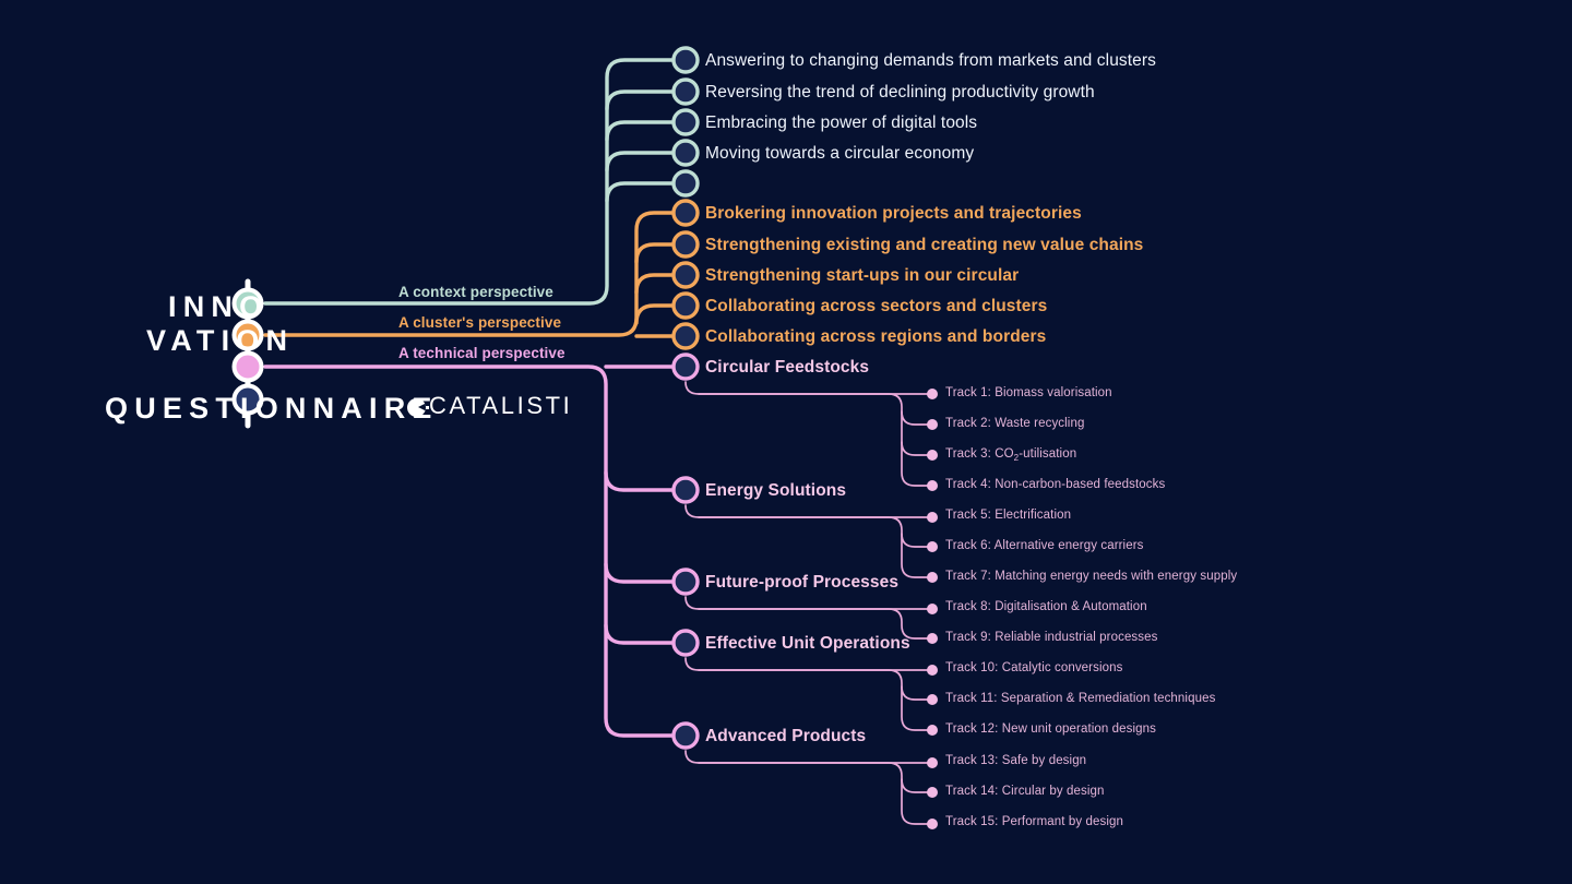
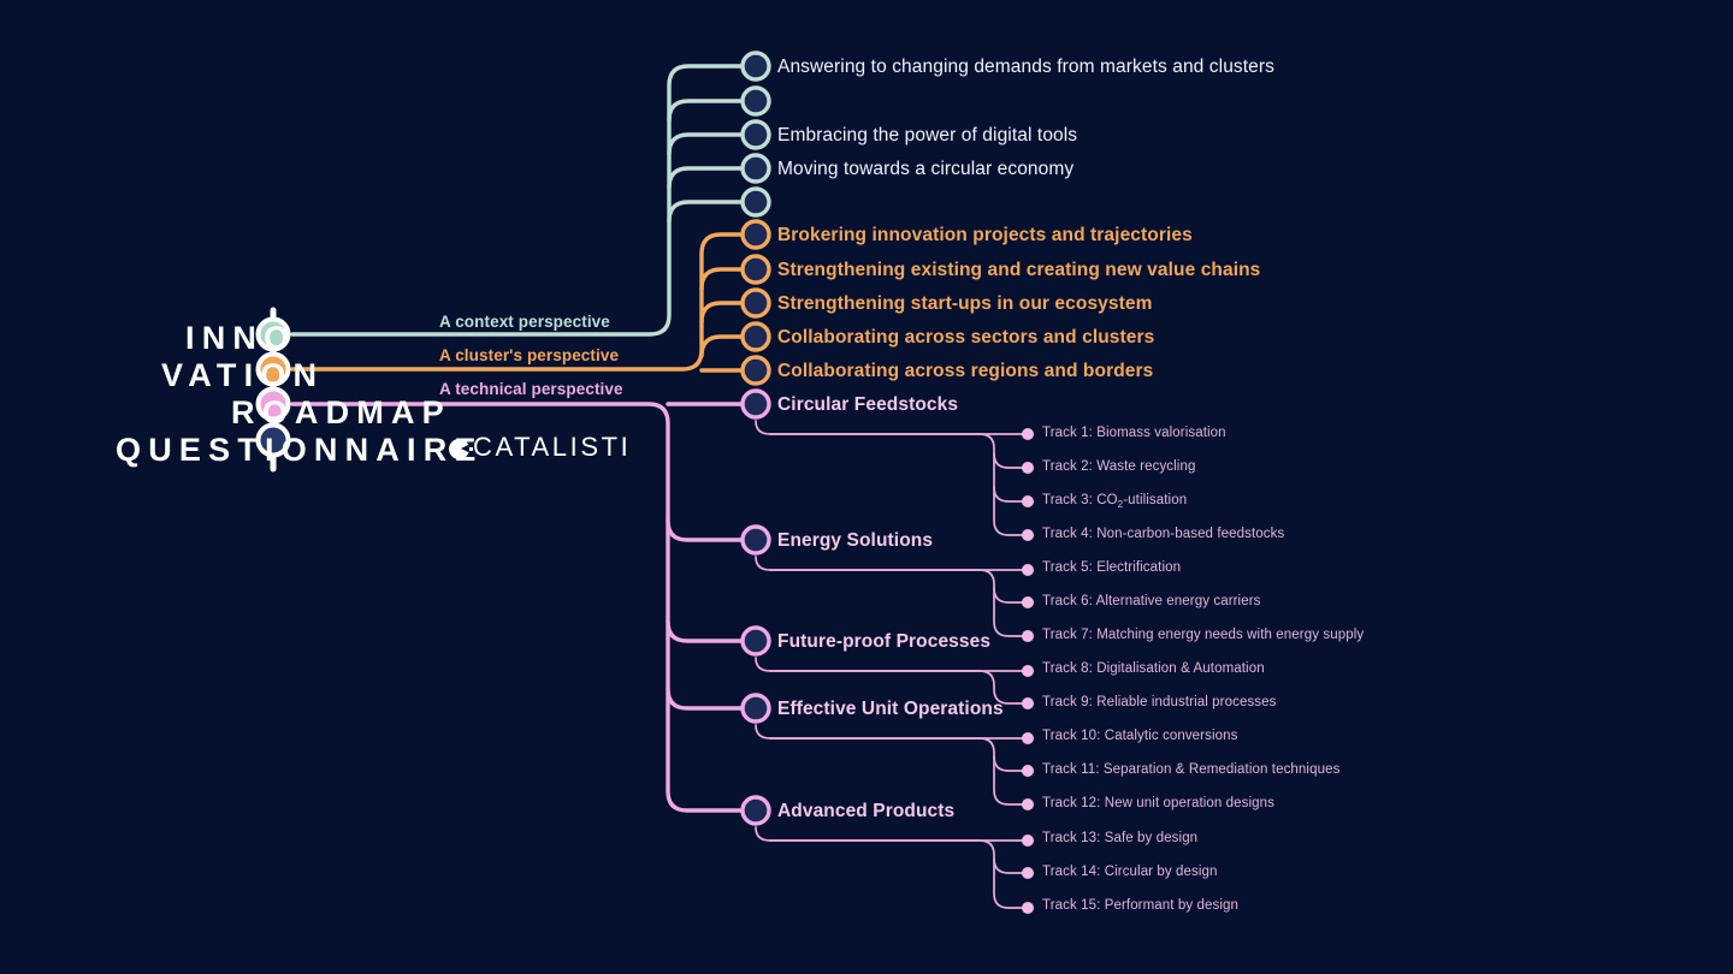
  INNO
  VATION
+ ROADMAP
  QUESTIONNAIR
  CATALISTI
  A context perspective
  A cluster's perspective
  A technical perspective
  Answering to changing demands from markets and clusters
- Reversing the trend of declining productivity growth
  Embracing the power of digital tools
  Moving towards a circular economy
  Brokering innovation projects and trajectories
  Strengthening existing and creating new value chains
- Strengthening start-ups in our circular
+ Strengthening start-ups in our ecosystem
  Collaborating across sectors and clusters
  Collaborating across regions and borders
  Circular Feedstocks
  Energy Solutions
  Future-proof Processes
  Effective Unit Operations
  Advanced Products
  Track 1: Biomass valorisation
  Track 2: Waste recycling
  Track 3: CO2-utilisation
  Track 4: Non-carbon-based feedstocks
  Track 5: Electrification
  Track 6: Alternative energy carriers
  Track 7: Matching energy needs with energy supply
  Track 8: Digitalisation & Automation
  Track 9: Reliable industrial processes
  Track 10: Catalytic conversions
  Track 11: Separation & Remediation techniques
  Track 12: New unit operation designs
  Track 13: Safe by design
  Track 14: Circular by design
  Track 15: Performant by design
